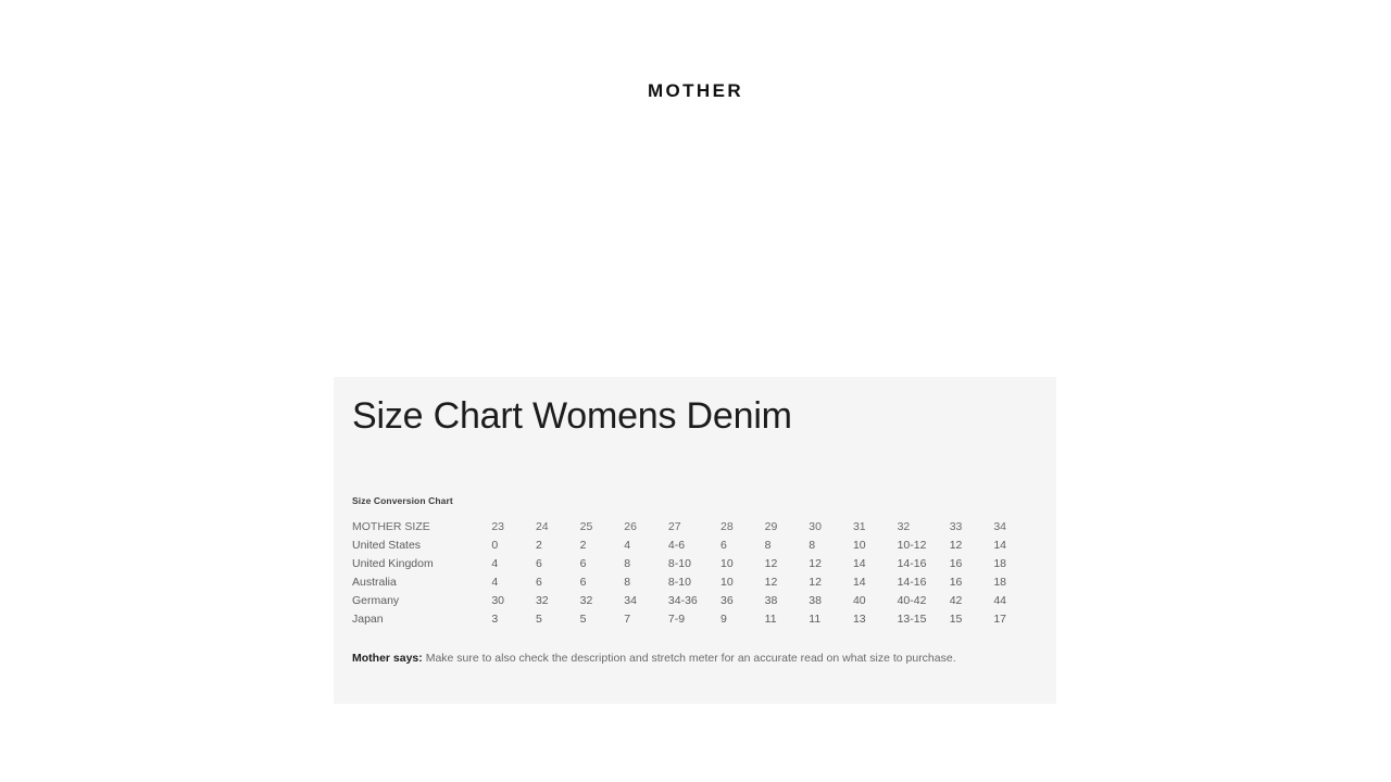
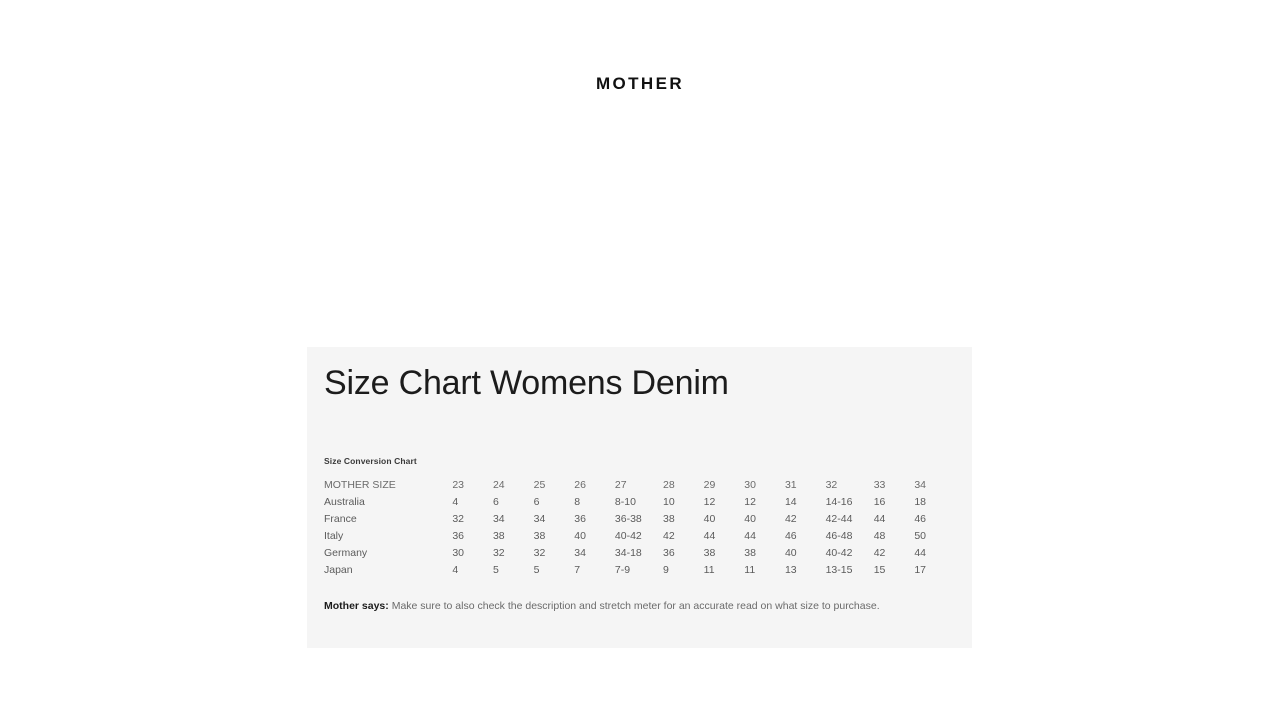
  MOTHER
  Size Chart Womens Denim
  Size Conversion Chart
  MOTHER SIZE	23	24	25	26	27	28	29	30	31	32	33	34
- United States	0	2	2	4	4-6	6	8	8	10	10-12	12	14
- United Kingdom	4	6	6	8	8-10	10	12	12	14	14-16	16	18
  Australia	4	6	6	8	8-10	10	12	12	14	14-16	16	18
+ France	32	34	34	36	36-38	38	40	40	42	42-44	44	46
+ Italy	36	38	38	40	40-42	42	44	44	46	46-48	48	50
- Germany	30	32	32	34	34-36	36	38	38	40	40-42	42	44
+ Germany	30	32	32	34	34-18	36	38	38	40	40-42	42	44
- Japan	3	5	5	7	7-9	9	11	11	13	13-15	15	17
+ Japan	4	5	5	7	7-9	9	11	11	13	13-15	15	17
  Mother says: Make sure to also check the description and stretch meter for an accurate read on what size to purchase.
